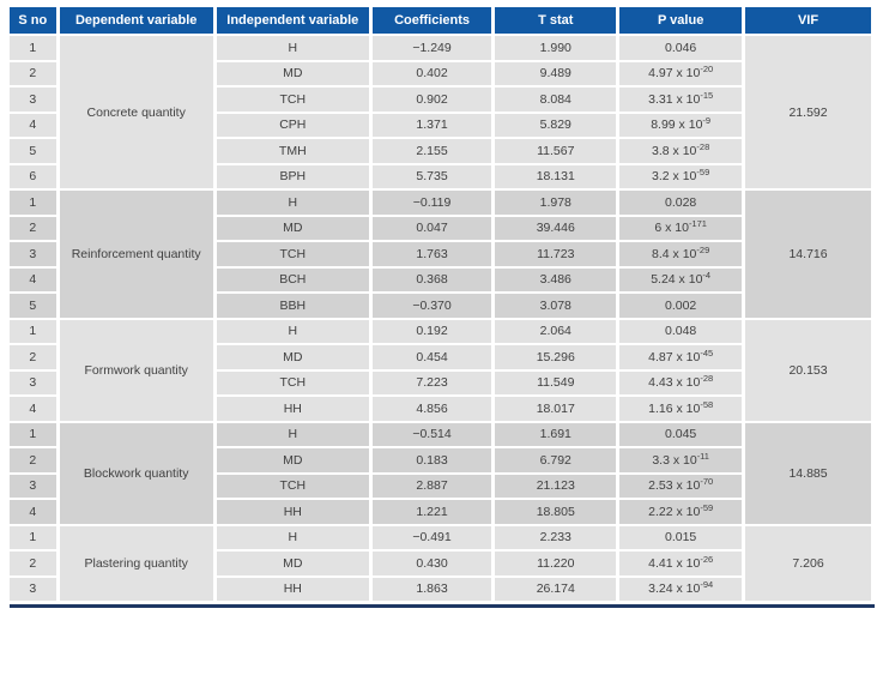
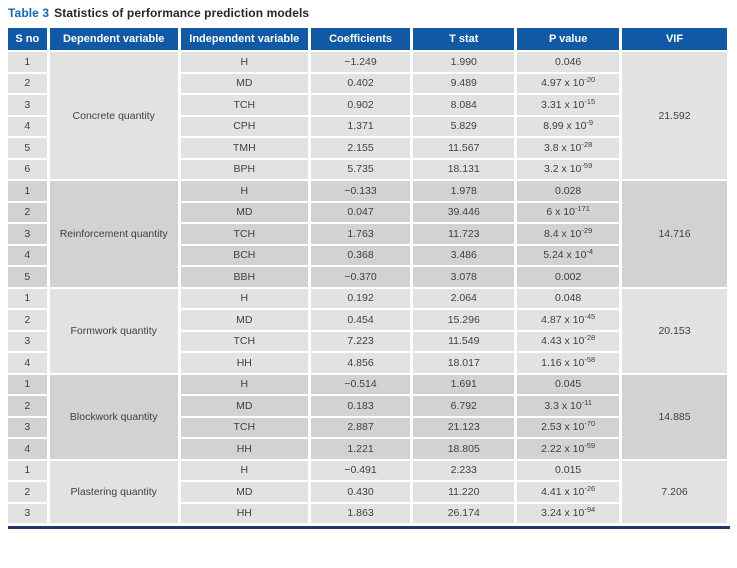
+ Table 3 Statistics of performance prediction models
  S no	Dependent variable	Independent variable	Coefficients	T stat	P value	VIF
  1	Concrete quantity	H	−1.249	1.990	0.046	21.592
  2	MD	0.402	9.489	4.97 x 10-20
  3	TCH	0.902	8.084	3.31 x 10-15
  4	CPH	1.371	5.829	8.99 x 10-9
  5	TMH	2.155	11.567	3.8 x 10-28
  6	BPH	5.735	18.131	3.2 x 10-59
- 1	Reinforcement quantity	H	−0.119	1.978	0.028	14.716
+ 1	Reinforcement quantity	H	−0.133	1.978	0.028	14.716
  2	MD	0.047	39.446	6 x 10-171
  3	TCH	1.763	11.723	8.4 x 10-29
  4	BCH	0.368	3.486	5.24 x 10-4
  5	BBH	−0.370	3.078	0.002
  1	Formwork quantity	H	0.192	2.064	0.048	20.153
  2	MD	0.454	15.296	4.87 x 10-45
  3	TCH	7.223	11.549	4.43 x 10-28
  4	HH	4.856	18.017	1.16 x 10-58
  1	Blockwork quantity	H	−0.514	1.691	0.045	14.885
  2	MD	0.183	6.792	3.3 x 10-11
  3	TCH	2.887	21.123	2.53 x 10-70
  4	HH	1.221	18.805	2.22 x 10-59
  1	Plastering quantity	H	−0.491	2.233	0.015	7.206
  2	MD	0.430	11.220	4.41 x 10-26
  3	HH	1.863	26.174	3.24 x 10-94
